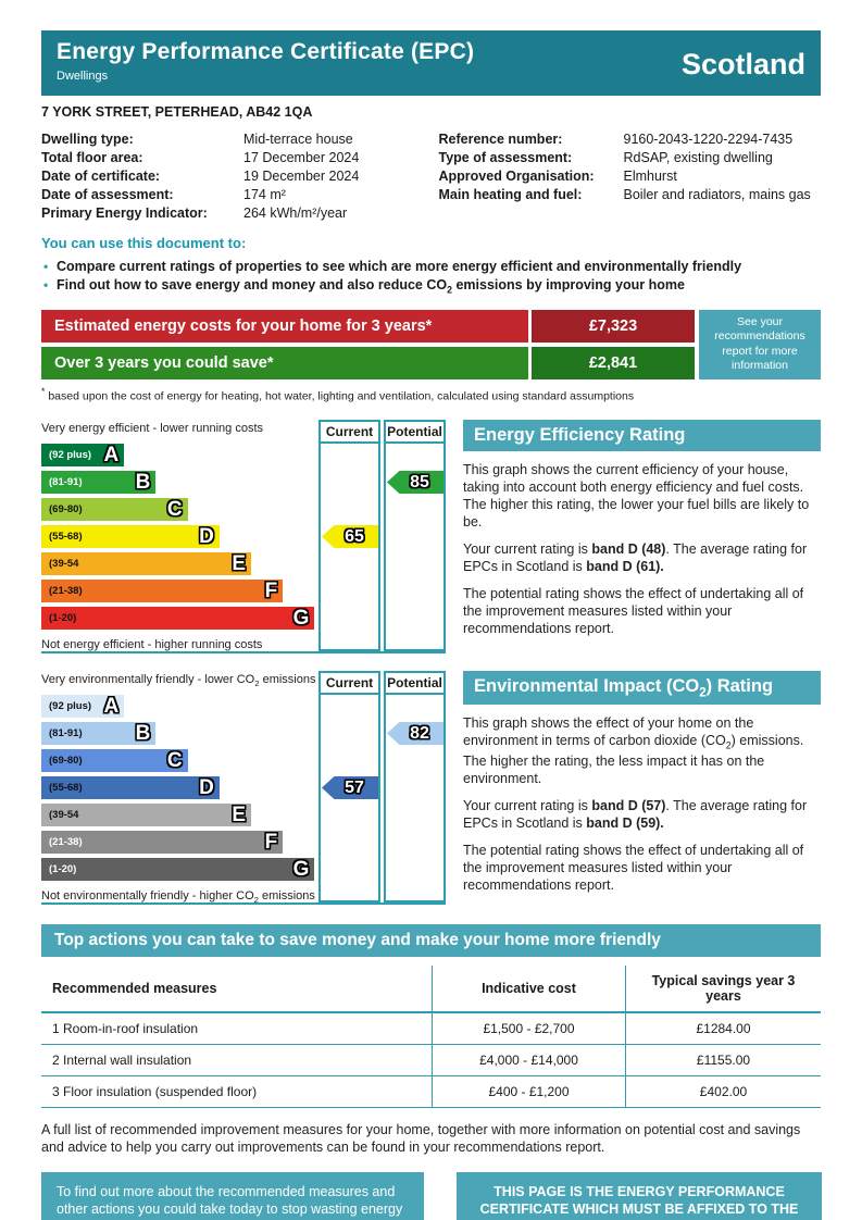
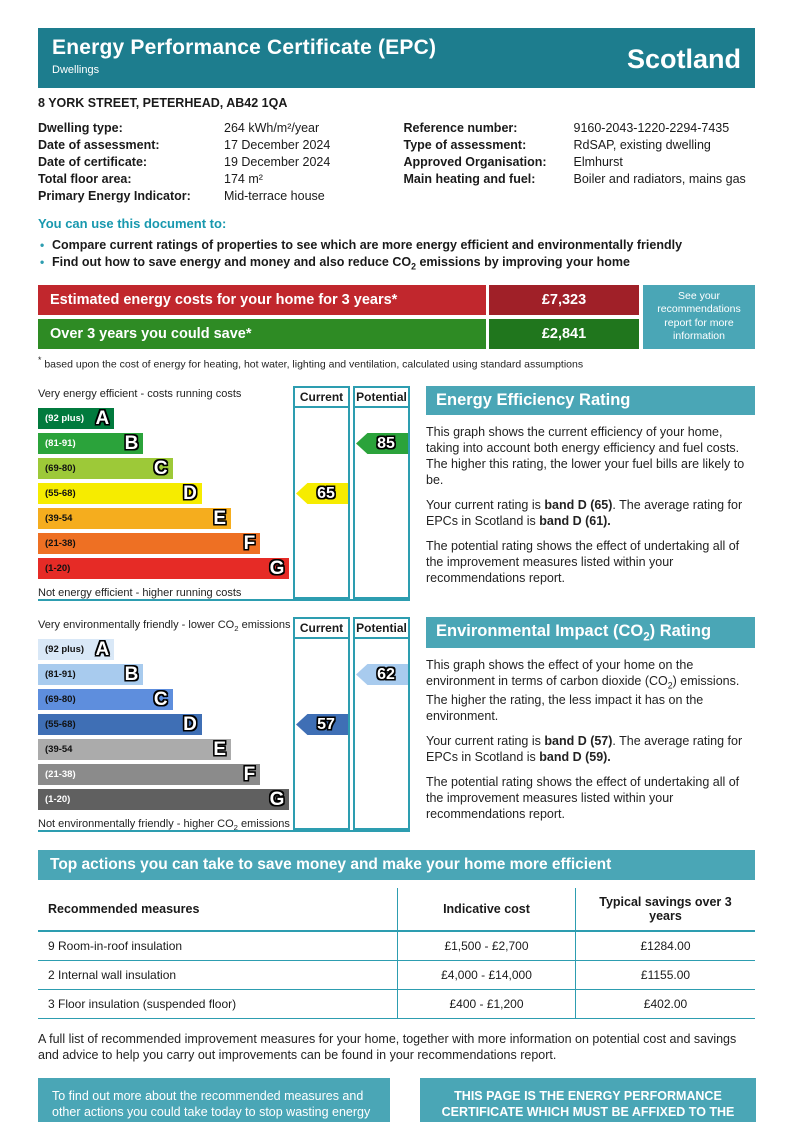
  Energy Performance Certificate (EPC)
  Dwellings
  Scotland
- 7 YORK STREET, PETERHEAD, AB42 1QA
+ 8 YORK STREET, PETERHEAD, AB42 1QA
  Dwelling type:
- Mid-terrace house
+ 264 kWh/m²/year
- Total floor area:
+ Date of assessment:
  17 December 2024
  Date of certificate:
  19 December 2024
- Date of assessment:
+ Total floor area:
  174 m²
  Primary Energy Indicator:
- 264 kWh/m²/year
+ Mid-terrace house
  Reference number:
  9160-2043-1220-2294-7435
  Type of assessment:
  RdSAP, existing dwelling
  Approved Organisation:
  Elmhurst
  Main heating and fuel:
  Boiler and radiators, mains gas
  You can use this document to:
  Compare current ratings of properties to see which are more energy efficient and environmentally friendly
  Find out how to save energy and money and also reduce CO2 emissions by improving your home
  Estimated energy costs for your home for 3 years*
  £7,323
  Over 3 years you could save*
  £2,841
  See your recommendations report for more information
  * based upon the cost of energy for heating, hot water, lighting and ventilation, calculated using standard assumptions
- Very energy efficient - lower running costs
+ Very energy efficient - costs running costs
  (92 plus)
  A
  (81-91)
  B
  (69-80)
  C
  (55-68)
  D
  (39-54
  E
  (21-38)
  F
  (1-20)
  G
  Not energy efficient - higher running costs
  Current
  65
  Potential
  85
  Energy Efficiency Rating
- This graph shows the current efficiency of your house, taking into account both energy efficiency and fuel costs. The higher this rating, the lower your fuel bills are likely to be.
+ This graph shows the current efficiency of your home, taking into account both energy efficiency and fuel costs. The higher this rating, the lower your fuel bills are likely to be.
- Your current rating is band D (48). The average rating for EPCs in Scotland is band D (61).
+ Your current rating is band D (65). The average rating for EPCs in Scotland is band D (61).
  The potential rating shows the effect of undertaking all of the improvement measures listed within your recommendations report.
  Very environmentally friendly - lower CO2 emissions
  (92 plus)
  A
  (81-91)
  B
  (69-80)
  C
  (55-68)
  D
  (39-54
  E
  (21-38)
  F
  (1-20)
  G
  Not environmentally friendly - higher CO2 emissions
  Current
  57
  Potential
- 82
+ 62
  Environmental Impact (CO2) Rating
  This graph shows the effect of your home on the environment in terms of carbon dioxide (CO2) emissions. The higher the rating, the less impact it has on the environment.
  Your current rating is band D (57). The average rating for EPCs in Scotland is band D (59).
  The potential rating shows the effect of undertaking all of the improvement measures listed within your recommendations report.
- Top actions you can take to save money and make your home more friendly
+ Top actions you can take to save money and make your home more efficient
  Recommended measures
  Indicative cost
- Typical savings year 3 years
+ Typical savings over 3 years
- 1 Room-in-roof insulation
+ 9 Room-in-roof insulation
  £1,500 - £2,700
  £1284.00
  2 Internal wall insulation
  £4,000 - £14,000
  £1155.00
  3 Floor insulation (suspended floor)
  £400 - £1,200
  £402.00
  A full list of recommended improvement measures for your home, together with more information on potential cost and savings and advice to help you carry out improvements can be found in your recommendations report.
